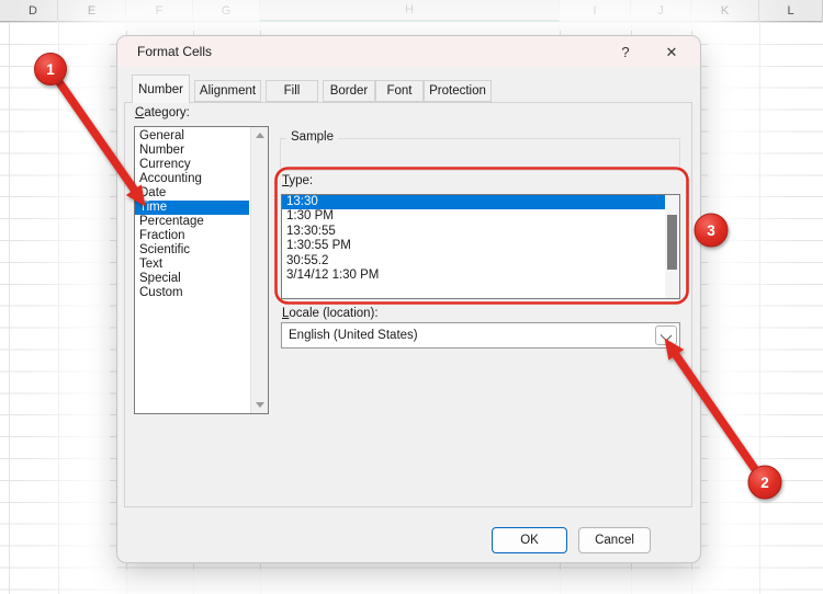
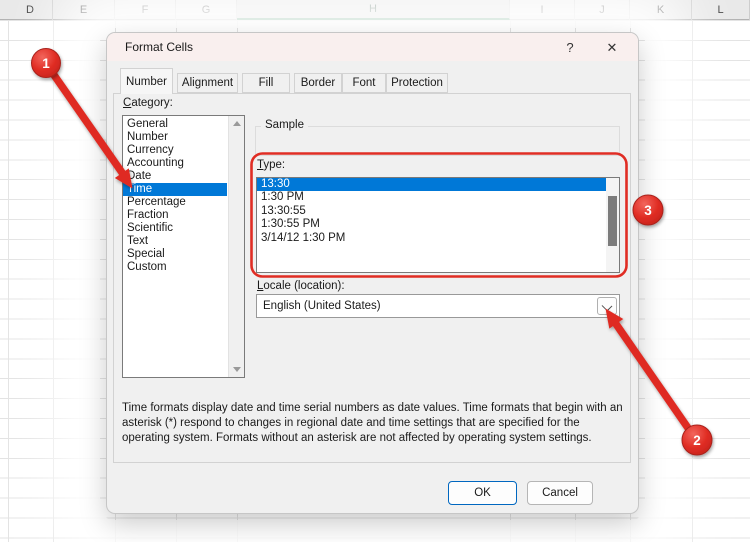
  D
  E
  F
  G
  H
  J
  K
  L
  Format Cells
  ?
  ✕
  Number
  Alignment
  Fill
  Border
  Font
  Protection
  Category:
  General
  Number
  Currency
  Accounting
  Date
  Time
  Percentage
  Fraction
  Scientific
  Text
  Special
  Custom
  Sample
  Type:
  13:30
  1:30 PM
  13:30:55
  1:30:55 PM
- 30:55.2
  3/14/12 1:30 PM
  Locale (location):
  English (United States)
+ Time formats display date and time serial numbers as date values. Time formats that begin with an asterisk (*) respond to changes in regional date and time settings that are specified for the operating system. Formats without an asterisk are not affected by operating system settings.
  OK
  Cancel
  1
  2
  3
